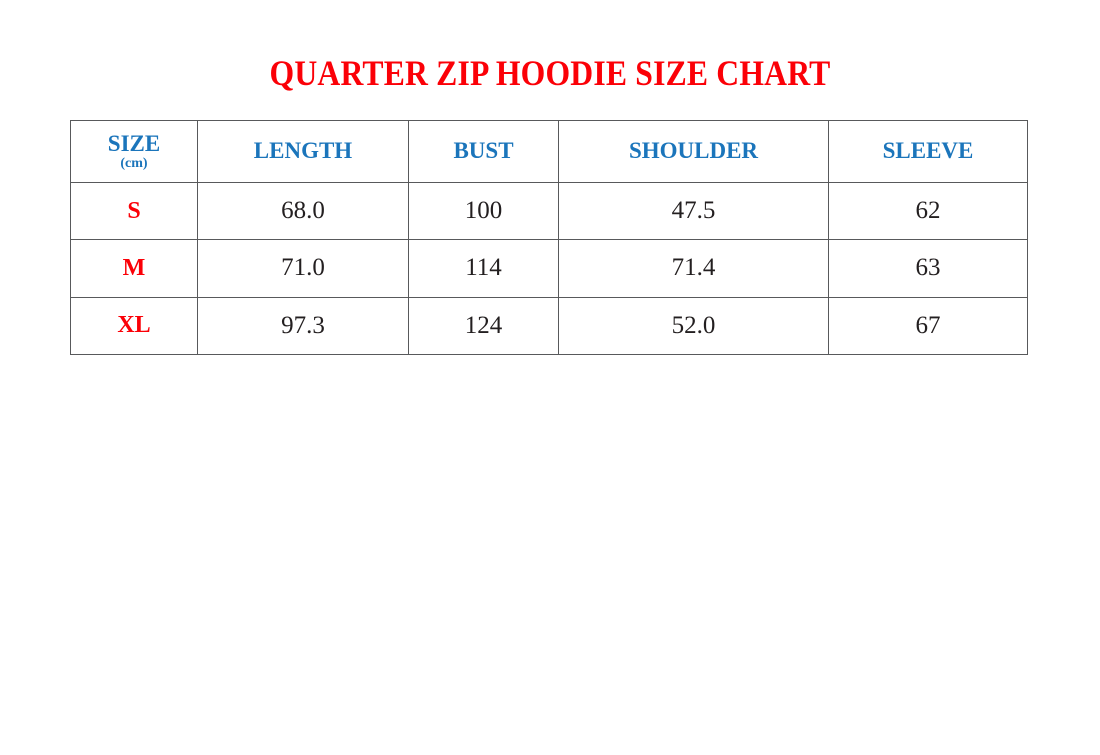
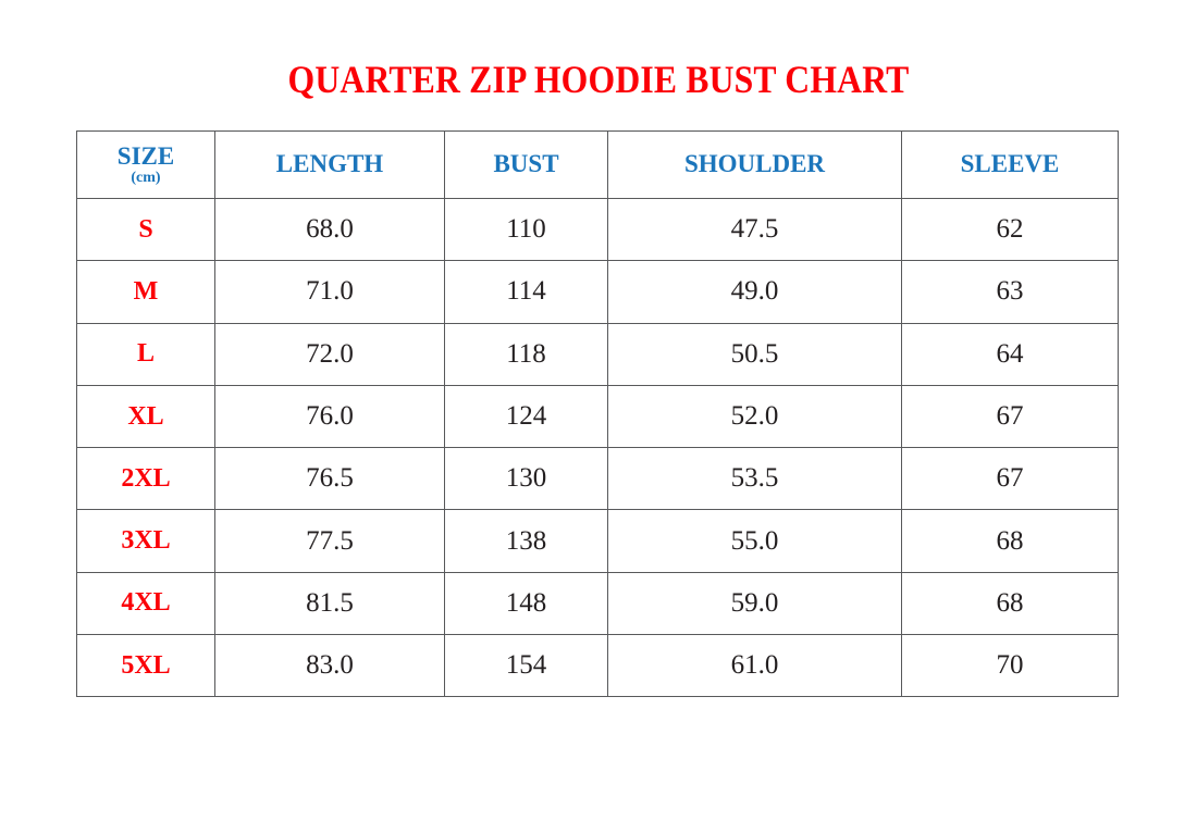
- QUARTER ZIP HOODIE SIZE CHART
+ QUARTER ZIP HOODIE BUST CHART
  SIZE (cm)	LENGTH	BUST	SHOULDER	SLEEVE
- S	68.0	100	47.5	62
+ S	68.0	110	47.5	62
- M	71.0	114	71.4	63
+ M	71.0	114	49.0	63
+ L	72.0	118	50.5	64
- XL	97.3	124	52.0	67
+ XL	76.0	124	52.0	67
+ 2XL	76.5	130	53.5	67
+ 3XL	77.5	138	55.0	68
+ 4XL	81.5	148	59.0	68
+ 5XL	83.0	154	61.0	70
